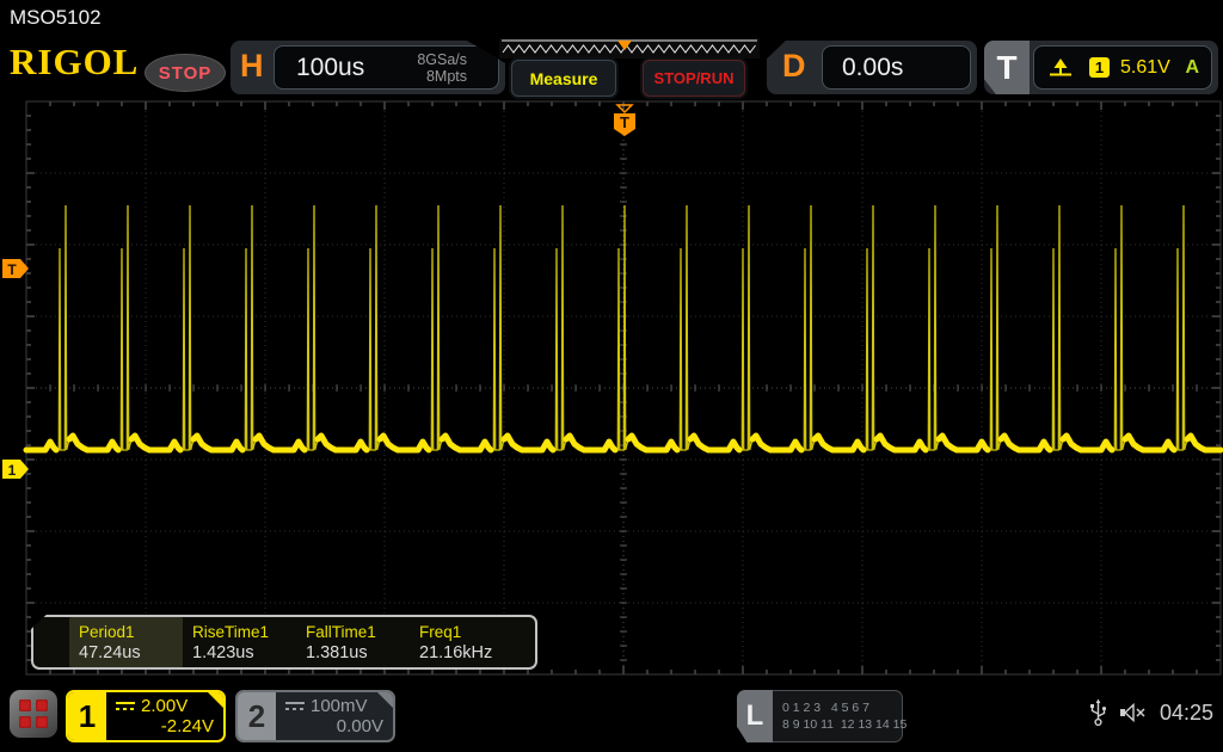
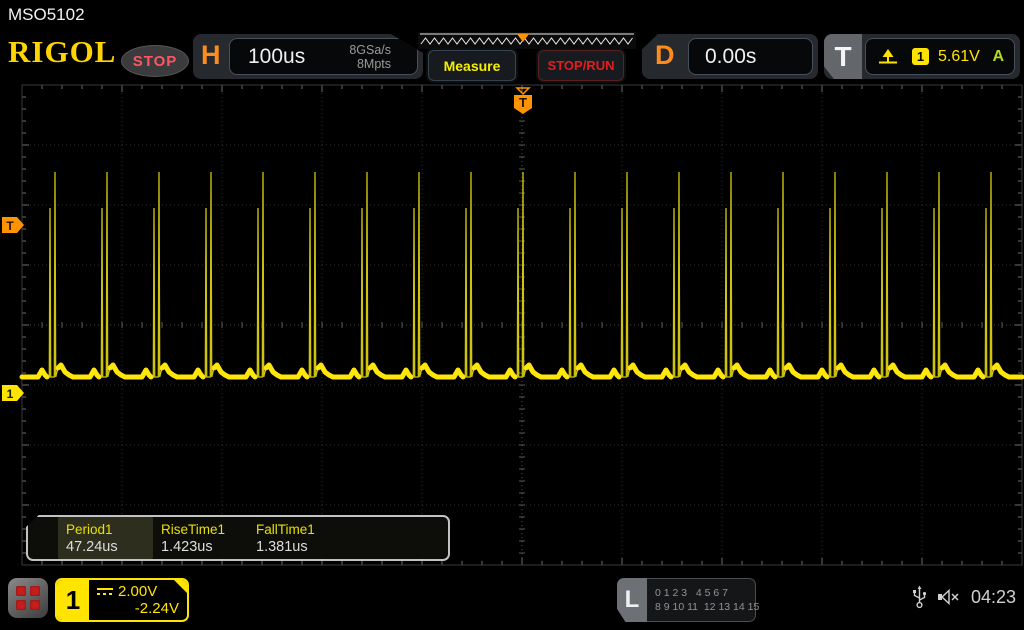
  MSO5102
  RIGOL
  STOP
  H
  100us
  8GSa/s
  8Mpts
  Measure
  STOP/RUN
  D
  0.00s
  T
  1
  5.61V
  A
  T
  T
  1
  Period1
  47.24us
  RiseTime1
  1.423us
  FallTime1
  1.381us
- Freq1
- 21.16kHz
  1
  2.00V
  -2.24V
- 2
- 100mV
- 0.00V
  L
  0 1 2 3 4 5 6 7
  8 9 10 11 12 13 14 15
- 04:25
+ 04:23
